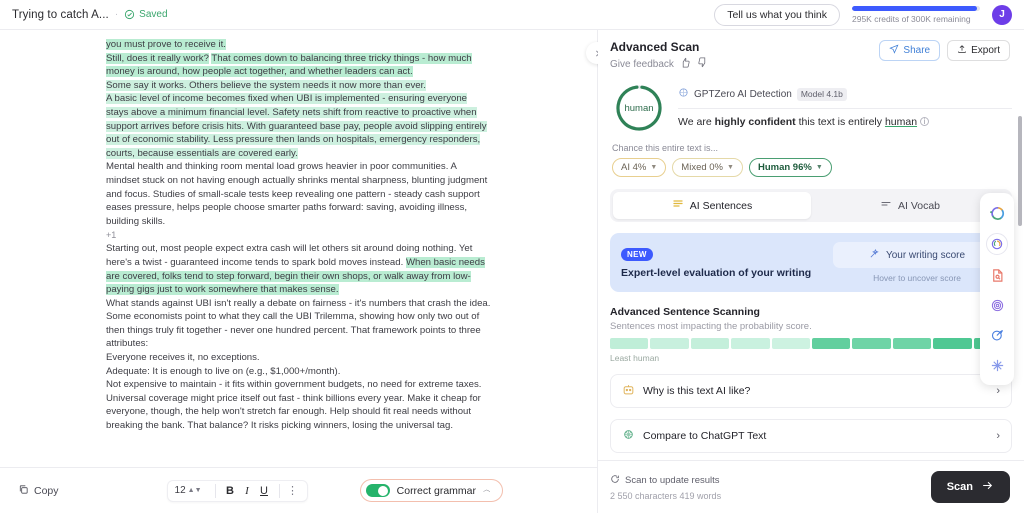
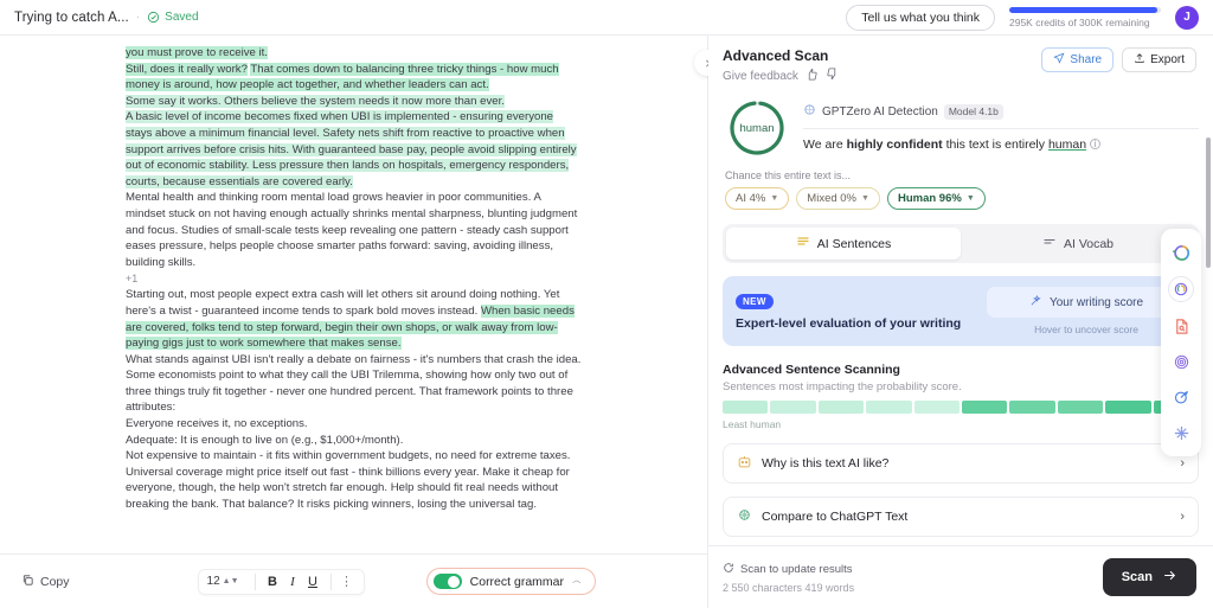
  Trying to catch A...
  ·
  Saved
  Tell us what you think
  295K credits of 300K remaining
  J
  you must prove to receive it.
  Still, does it really work? That comes down to balancing three tricky things - how much money is around, how people act together, and whether leaders can act.
  Some say it works. Others believe the system needs it now more than ever.
  A basic level of income becomes fixed when UBI is implemented - ensuring everyone stays above a minimum financial level. Safety nets shift from reactive to proactive when support arrives before crisis hits. With guaranteed base pay, people avoid slipping entirely out of economic stability. Less pressure then lands on hospitals, emergency responders, courts, because essentials are covered early.
  Mental health and thinking room mental load grows heavier in poor communities. A mindset stuck on not having enough actually shrinks mental sharpness, blunting judgment and focus. Studies of small-scale tests keep revealing one pattern - steady cash support eases pressure, helps people choose smarter paths forward: saving, avoiding illness, building skills.
  +1
  Starting out, most people expect extra cash will let others sit around doing nothing. Yet here's a twist - guaranteed income tends to spark bold moves instead. When basic needs are covered, folks tend to step forward, begin their own shops, or walk away from low-paying gigs just to work somewhere that makes sense.
- What stands against UBI isn't really a debate on fairness - it's numbers that crash the idea. Some economists point to what they call the UBI Trilemma, showing how only two out of then things truly fit together - never one hundred percent. That framework points to three attributes:
+ What stands against UBI isn't really a debate on fairness - it's numbers that crash the idea. Some economists point to what they call the UBI Trilemma, showing how only two out of three things truly fit together - never one hundred percent. That framework points to three attributes:
  Everyone receives it, no exceptions.
  Adequate: It is enough to live on (e.g., $1,000+/month).
  Not expensive to maintain - it fits within government budgets, no need for extreme taxes. Universal coverage might price itself out fast - think billions every year. Make it cheap for everyone, though, the help won't stretch far enough. Help should fit real needs without breaking the bank. That balance? It risks picking winners, losing the universal tag.
  Copy
  12
  B
  I
  U
  ⋮
  Correct grammar
  ︿
  Advanced Scan
  Give feedback
  Share
  Export
  human
  GPTZero AI Detection
  Model 4.1b
  We are highly confident this text is entirely human i
  Chance this entire text is...
  AI 4%
  Mixed 0%
  Human 96%
  AI Sentences
  AI Vocab
  NEW
  Expert-level evaluation of your writing
  Your writing score
  Hover to uncover score
  Advanced Sentence Scanning
  Sentences most impacting the probability score.
  Least human
  Why is this text AI like?
  ›
  Compare to ChatGPT Text
  ›
  Scan to update results
  2 550 characters 419 words
  Scan
